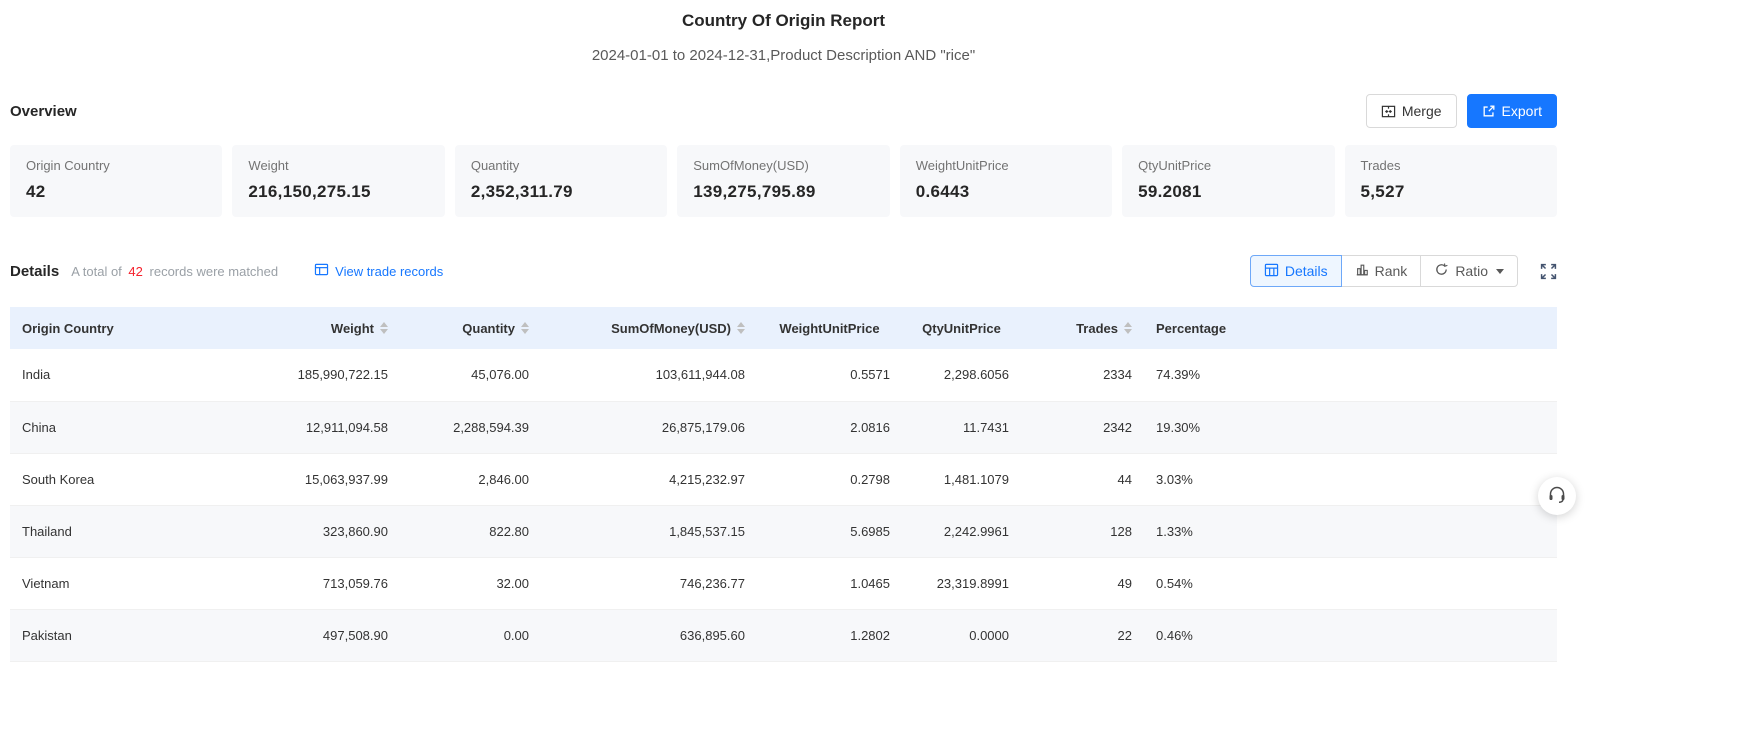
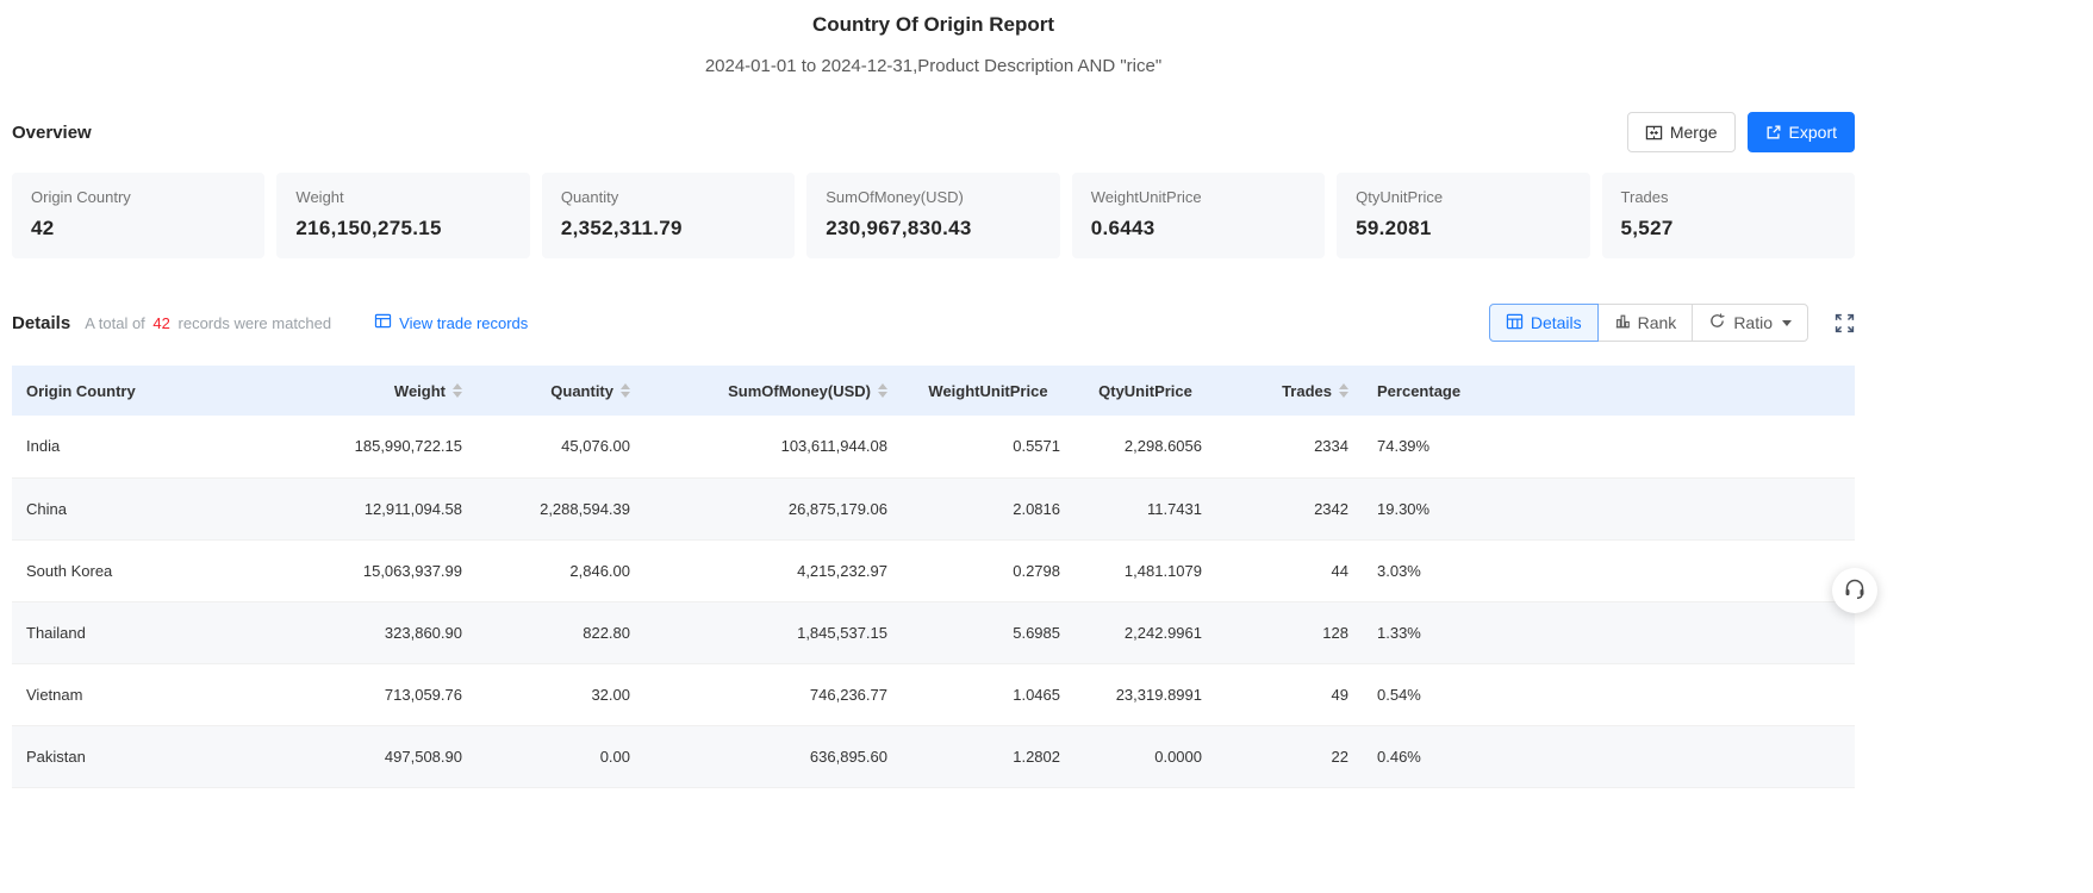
  Country Of Origin Report
  2024-01-01 to 2024-12-31,Product Description AND "rice"
  Overview
  Merge
  Export
  Origin Country
  42
  Weight
  216,150,275.15
  Quantity
  2,352,311.79
  SumOfMoney(USD)
- 139,275,795.89
+ 230,967,830.43
  WeightUnitPrice
  0.6443
  QtyUnitPrice
  59.2081
  Trades
  5,527
  Details
  A total of 42 records were matched
  View trade records
  Details
  Rank
  Ratio
  Origin Country	Weight	Quantity	SumOfMoney(USD)	WeightUnitPrice	QtyUnitPrice	Trades	Percentage
  India	185,990,722.15	45,076.00	103,611,944.08	0.5571	2,298.6056	2334	74.39%
  China	12,911,094.58	2,288,594.39	26,875,179.06	2.0816	11.7431	2342	19.30%
  South Korea	15,063,937.99	2,846.00	4,215,232.97	0.2798	1,481.1079	44	3.03%
  Thailand	323,860.90	822.80	1,845,537.15	5.6985	2,242.9961	128	1.33%
  Vietnam	713,059.76	32.00	746,236.77	1.0465	23,319.8991	49	0.54%
  Pakistan	497,508.90	0.00	636,895.60	1.2802	0.0000	22	0.46%
